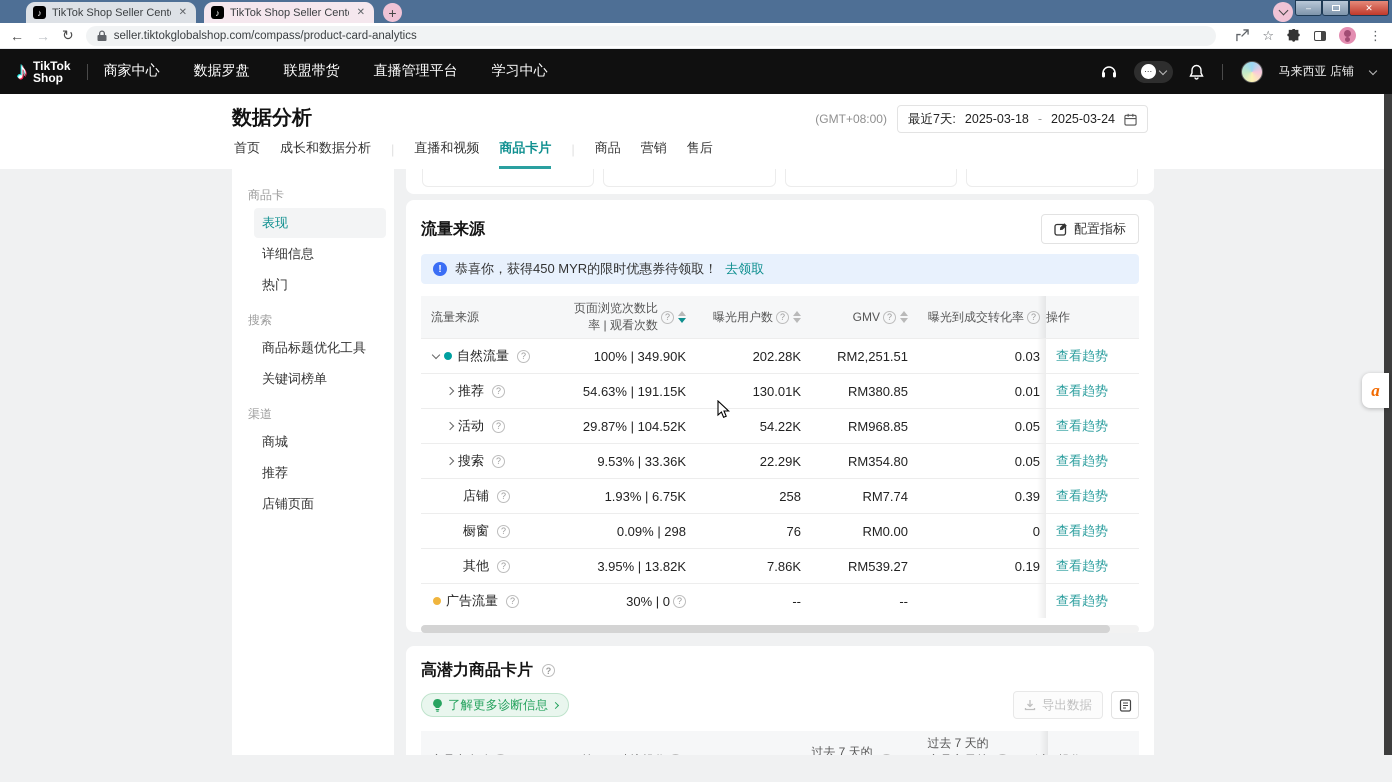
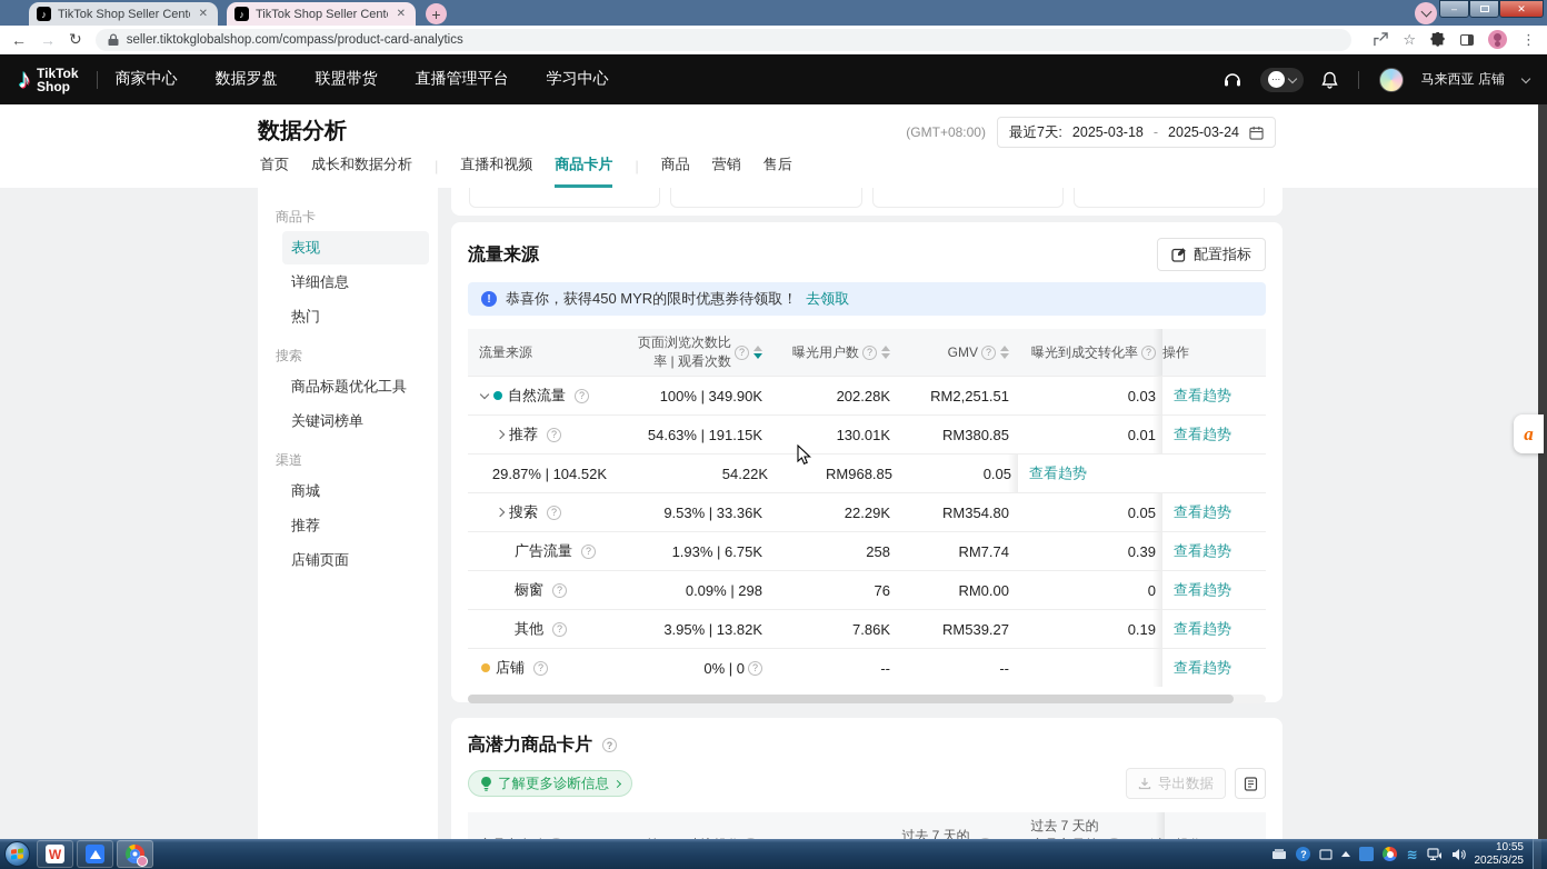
  ♪
  TikTok Shop Seller Cent
  ✕
  ♪
  TikTok Shop Seller Cent
  ✕
  +
  –
  ✕
  ←
  →
  ↻
  seller.tiktokglobalshop.com/compass/product-card-analytics
  ☆
  ⋮
  ♪
  TikTok
  Shop
  商家中心
  数据罗盘
  联盟带货
  直播管理平台
  学习中心
  ⋯
  马来西亚 店铺
  数据分析
  (GMT+08:00)
  最近7天:
  2025-03-18
  -
  2025-03-24
  首页
  成长和数据分析
  |
  直播和视频
  商品卡片
  商品
  营销
  售后
  商品卡
  表现
  详细信息
  热门
  搜索
  商品标题优化工具
  关键词榜单
  渠道
  商城
  推荐
  店铺页面
  流量来源
  配置指标
  !
  恭喜你，获得450 MYR的限时优惠券待领取！
  去领取
  流量来源
  页面浏览次数比率 | 观看次数
  曝光用户数
  GMV
  曝光到成交转化率
  操作
  自然流量
  100% | 349.90K
  202.28K
  RM2,251.51
  0.0
  查看趋势
  推荐
  54.63% | 191.15K
  130.01K
  RM380.85
  0.0
  查看趋势
- 活动
  29.87% | 104.52K
  54.22K
  RM968.85
  0.0
  查看趋势
  搜索
  9.53% | 33.36K
  22.29K
  RM354.80
  0.0
  查看趋势
- 店铺
+ 广告流量
  1.93% | 6.75K
  258
  RM7.74
  0.3
  查看趋势
  橱窗
  0.09% | 298
  76
  RM0.00
  查看趋势
  其他
  3.95% | 13.82K
  7.86K
  RM539.27
  0.1
  查看趋势
- 广告流量
+ 店铺
- 30% | 0
+ 0% | 0
  --
  --
  查看趋势
  高潜力商品卡片
  了解更多诊断信息
  导出数据
  a
+ W
+ ?
+ ≋
+ 10:55
+ 2025/3/25
